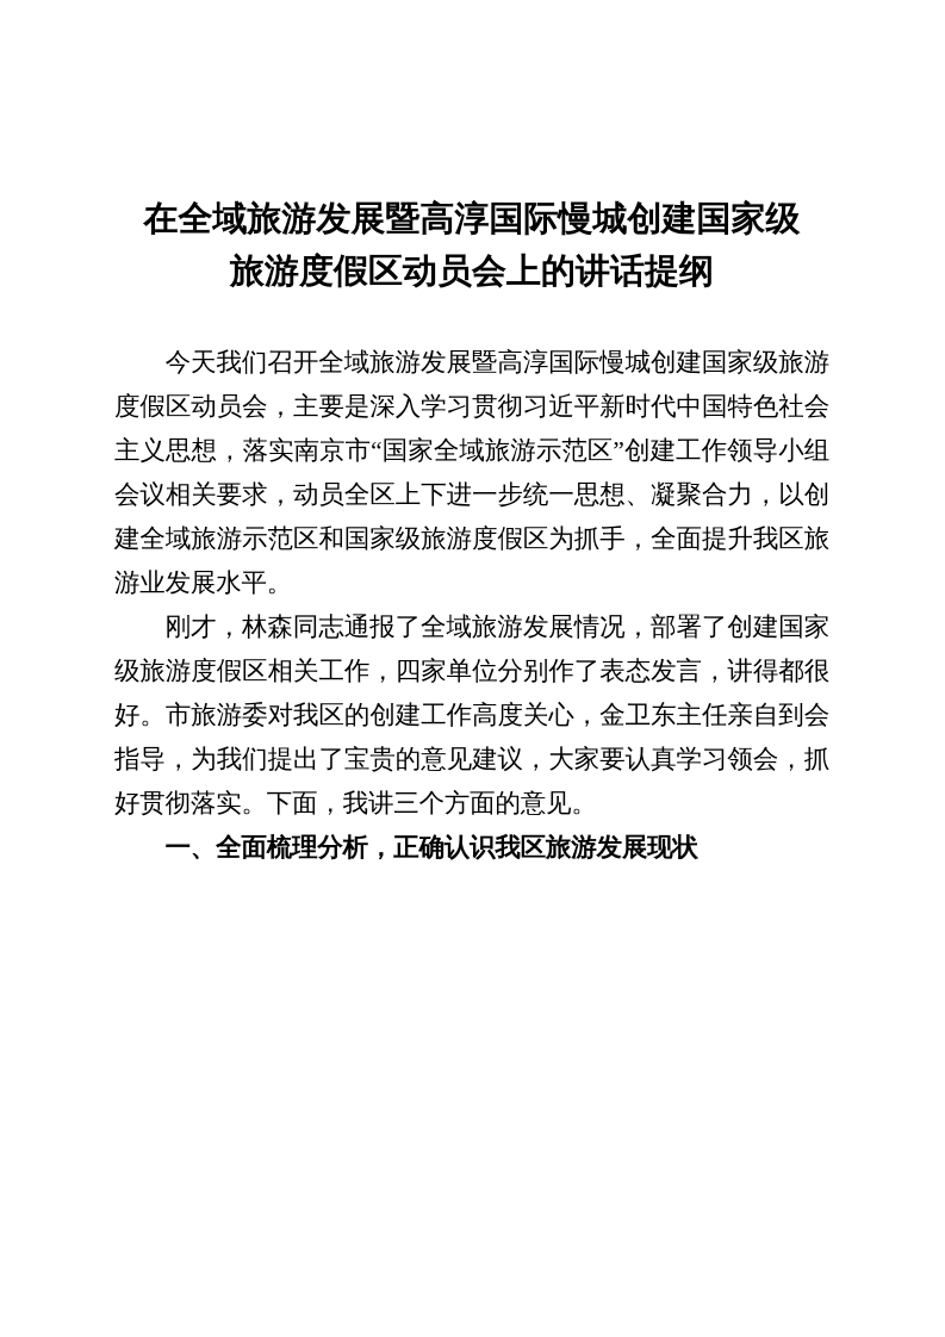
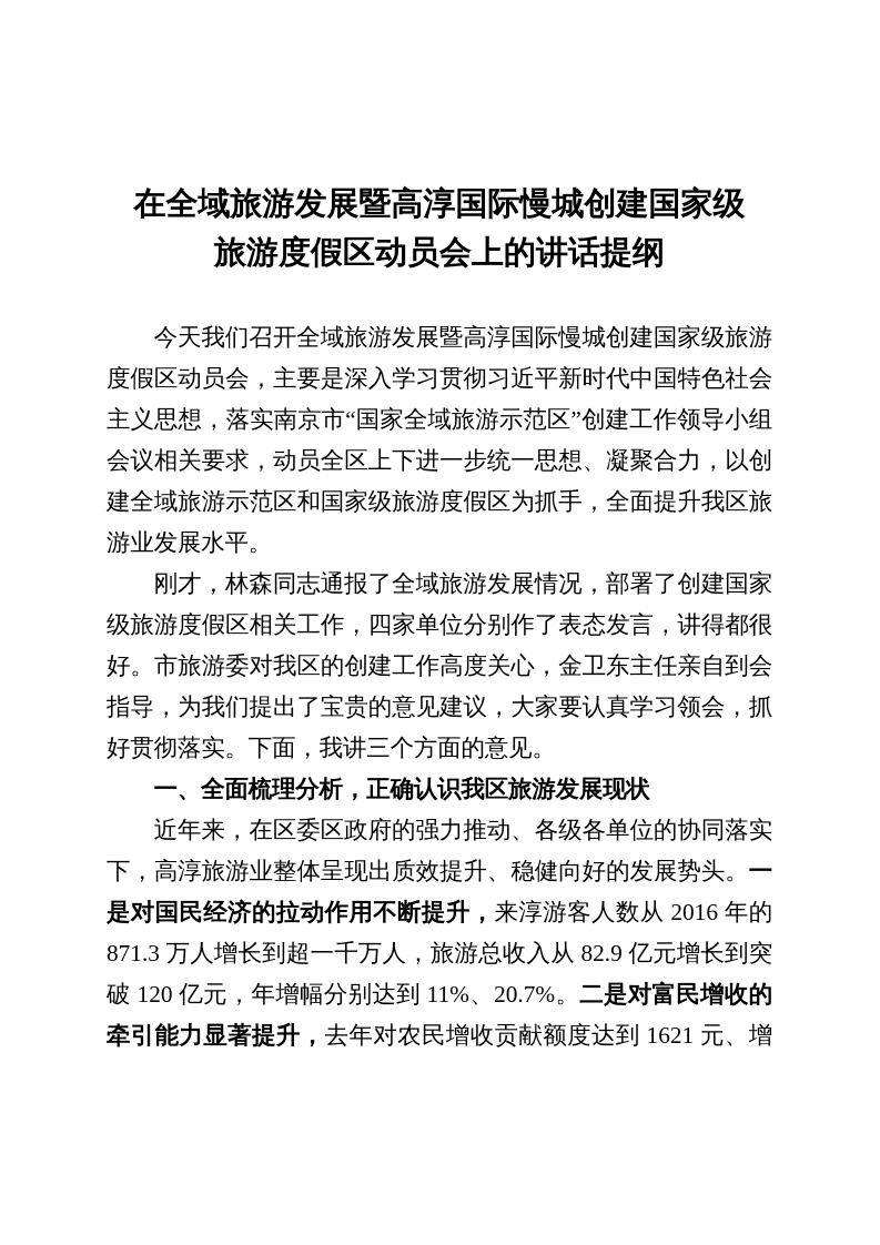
  在全域旅游发展暨高淳国际慢城创建国家级
  旅游度假区动员会上的讲话提纲
  今天我们召开全域旅游发展暨高淳国际慢城创建国家级旅游度假区动员会，主要是深入学习贯彻习近平新时代中国特色社会主义思想，落实南京市“国家全域旅游示范区”创建工作领导小组会议相关要求，动员全区上下进一步统一思想、凝聚合力，以创建全域旅游示范区和国家级旅游度假区为抓手，全面提升我区旅游业发展水平。
  刚才，林森同志通报了全域旅游发展情况，部署了创建国家级旅游度假区相关工作，四家单位分别作了表态发言，讲得都很好。市旅游委对我区的创建工作高度关心，金卫东主任亲自到会指导，为我们提出了宝贵的意见建议，大家要认真学习领会，抓好贯彻落实。下面，我讲三个方面的意见。
  一、全面梳理分析，正确认识我区旅游发展现状
+ 近年来，在区委区政府的强力推动、各级各单位的协同落实下，高淳旅游业整体呈现出质效提升、稳健向好的发展势头。一是对国民经济的拉动作用不断提升，来淳游客人数从 2016 年的 871.3 万人增长到超一千万人，旅游总收入从 82.9 亿元增长到突破 120 亿元，年增幅分别达到 11%、20.7%。二是对富民增收的牵引能力显著提升，去年对农民增收贡献额度达到 1621 元、增
